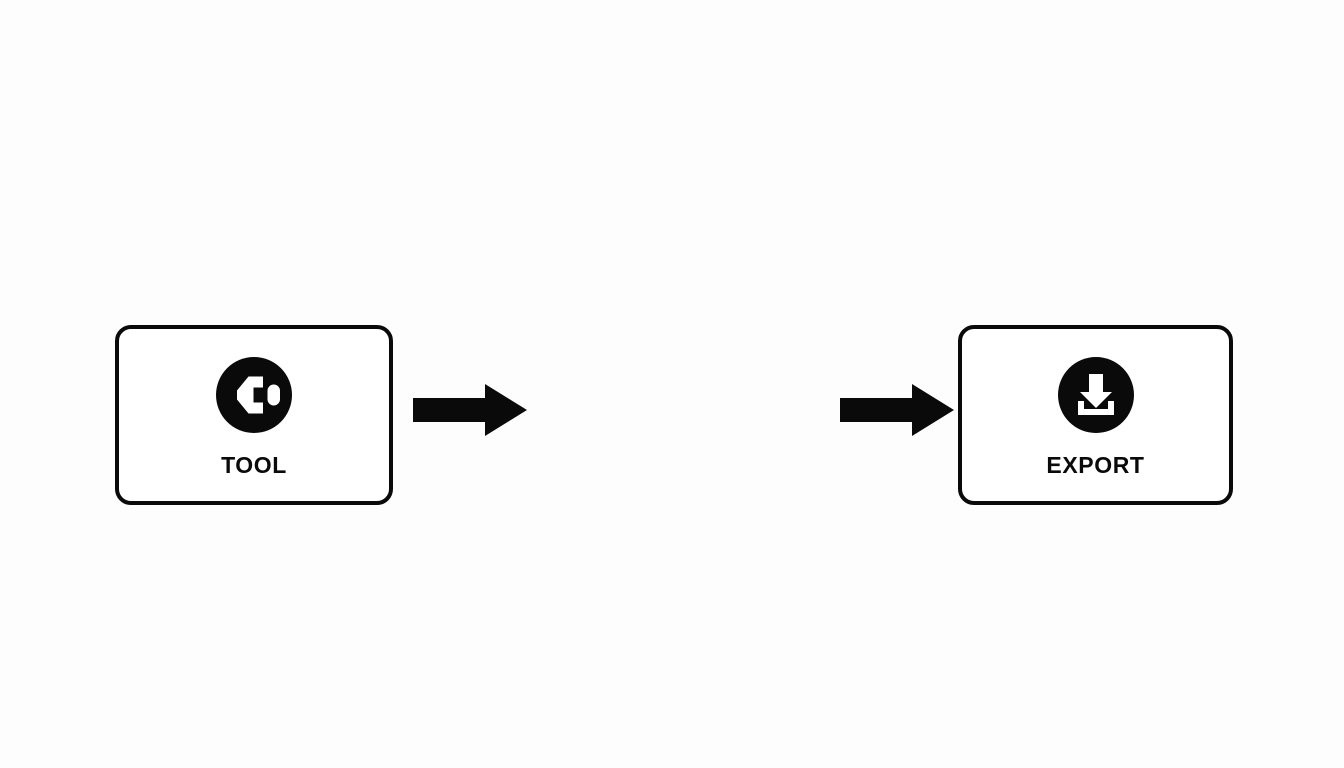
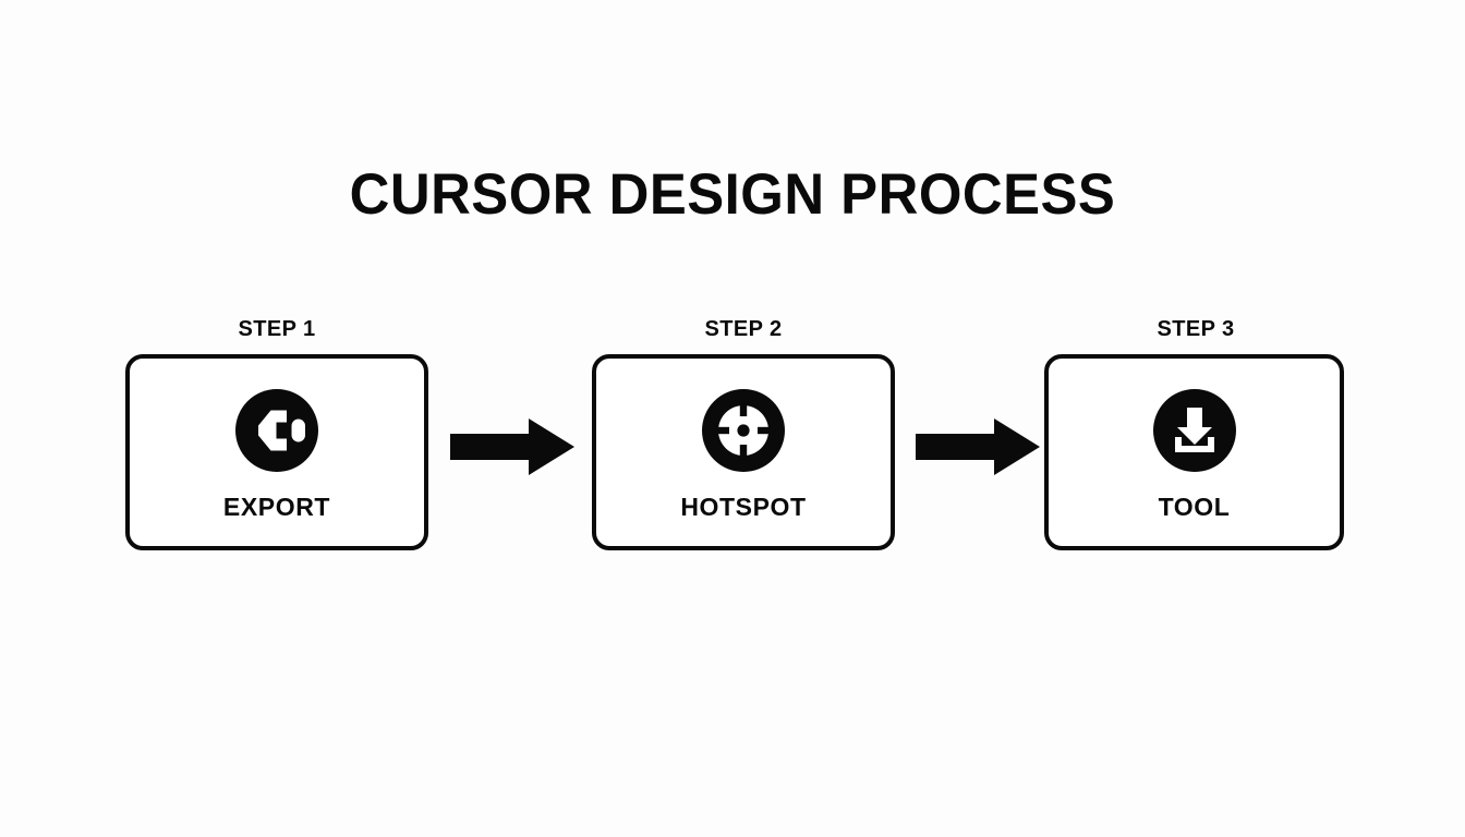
+ CURSOR DESIGN PROCESS
+ STEP 1
- TOOL
+ EXPORT
+ STEP 2
+ HOTSPOT
+ STEP 3
- EXPORT
+ TOOL
